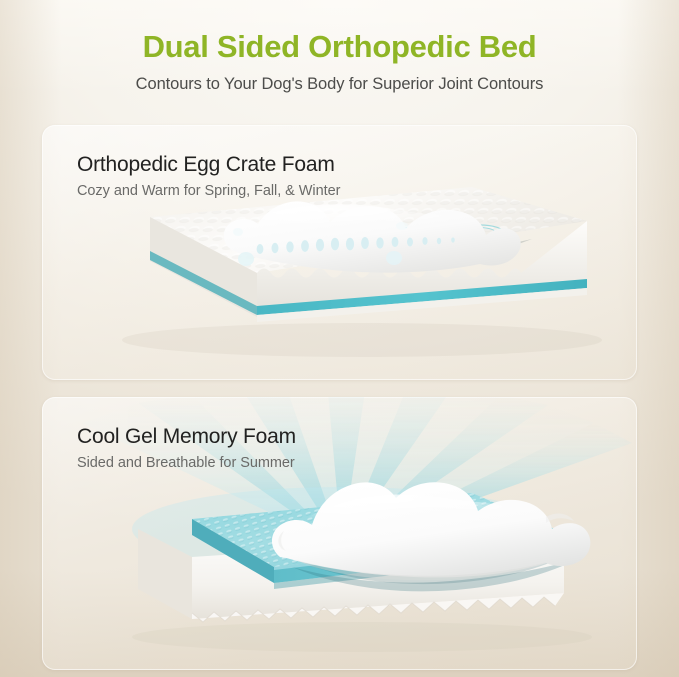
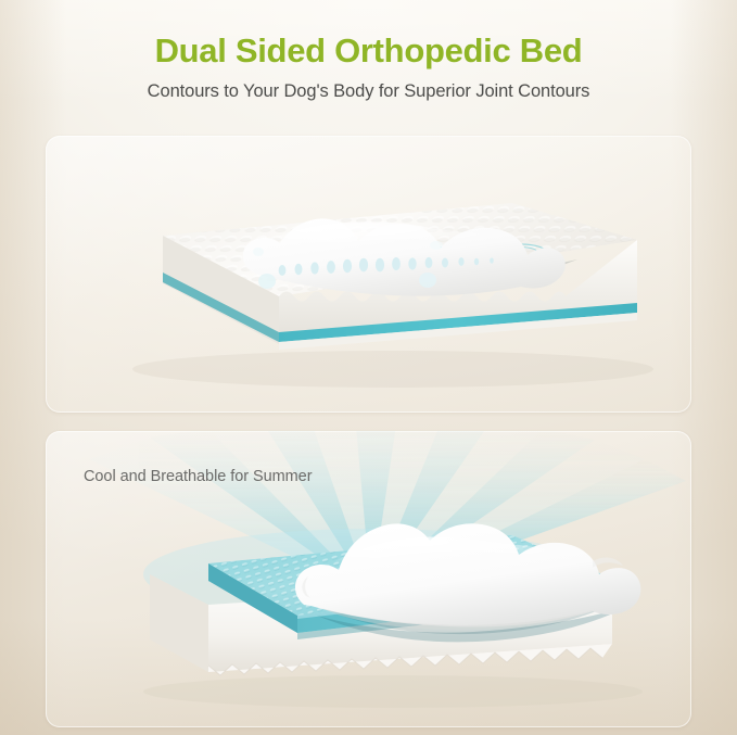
  Dual Sided Orthopedic Bed
  Contours to Your Dog's Body for Superior Joint Contours
- Orthopedic Egg Crate Foam
- Cozy and Warm for Spring, Fall, & Winter
- Cool Gel Memory Foam
- Sided and Breathable for Summer
+ Cool and Breathable for Summer
